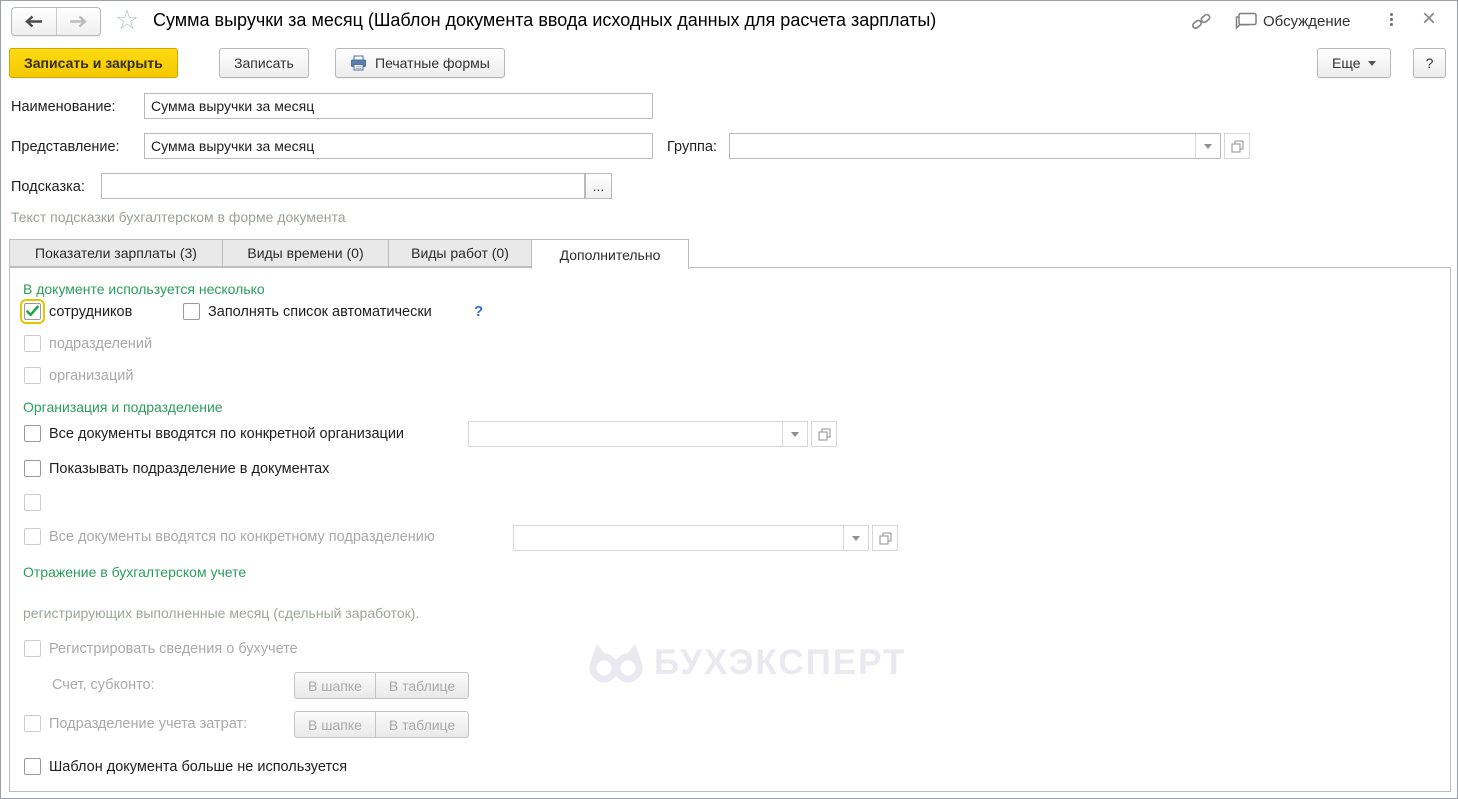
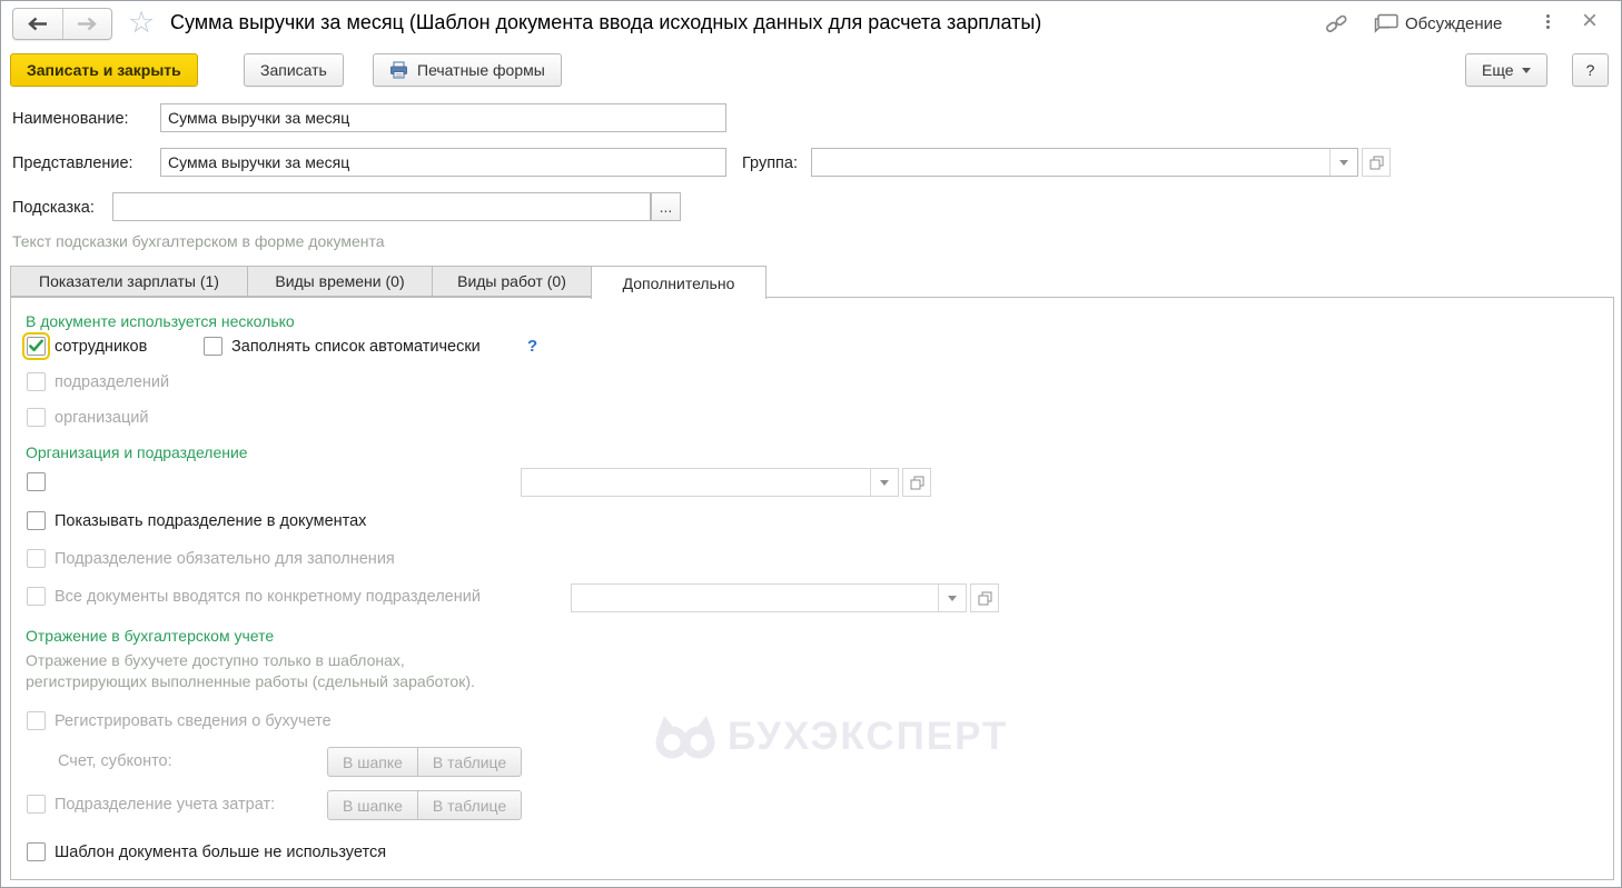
  ☆
  Сумма выручки за месяц (Шаблон документа ввода исходных данных для расчета зарплаты)
  Обсуждение
  ×
  Записать и закрыть
  Записать
  Печатные формы
  Еще
  ?
  Наименование:
  Сумма выручки за месяц
  Представление:
  Сумма выручки за месяц
  Группа:
  Подсказка:
  ...
  Текст подсказки бухгалтерском в форме документа
- Показатели зарплаты (3)
+ Показатели зарплаты (1)
  Виды времени (0)
  Виды работ (0)
  Дополнительно
  В документе используется несколько
  сотрудников
  Заполнять список автоматически
  ?
  подразделений
  организаций
  Организация и подразделение
- Все документы вводятся по конкретной организации
  Показывать подразделение в документах
+ Подразделение обязательно для заполнения
- Все документы вводятся по конкретному подразделению
+ Все документы вводятся по конкретному подразделений
  Отражение в бухгалтерском учете
+ Отражение в бухучете доступно только в шаблонах,
- регистрирующих выполненные месяц (сдельный заработок).
+ регистрирующих выполненные работы (сдельный заработок).
  Регистрировать сведения о бухучете
  Счет, субконто:
  В шапке
  В таблице
  Подразделение учета затрат:
  В шапке
  В таблице
  Шаблон документа больше не используется
